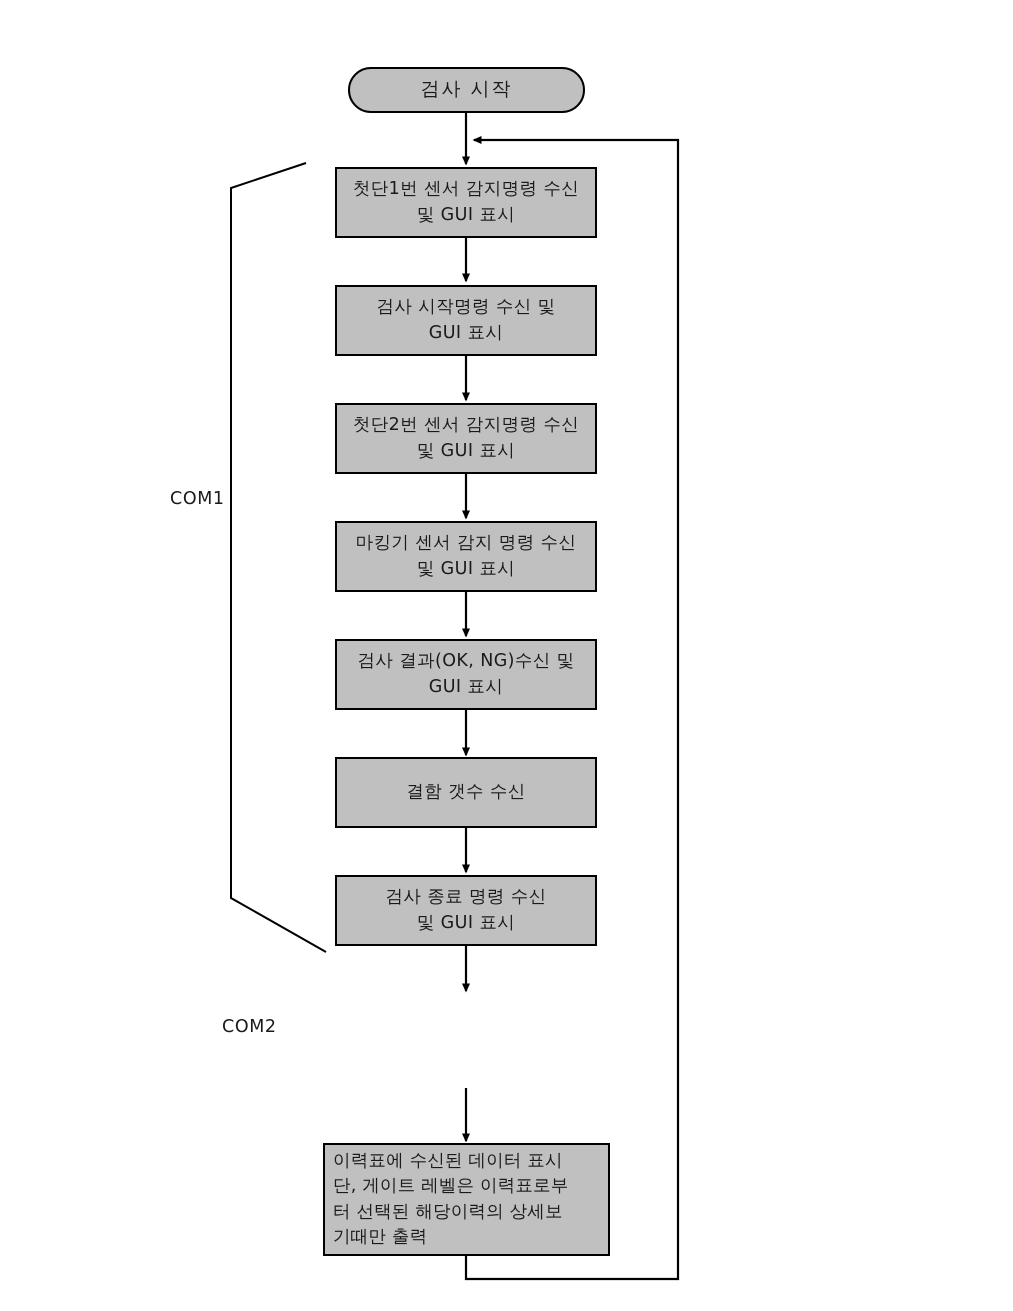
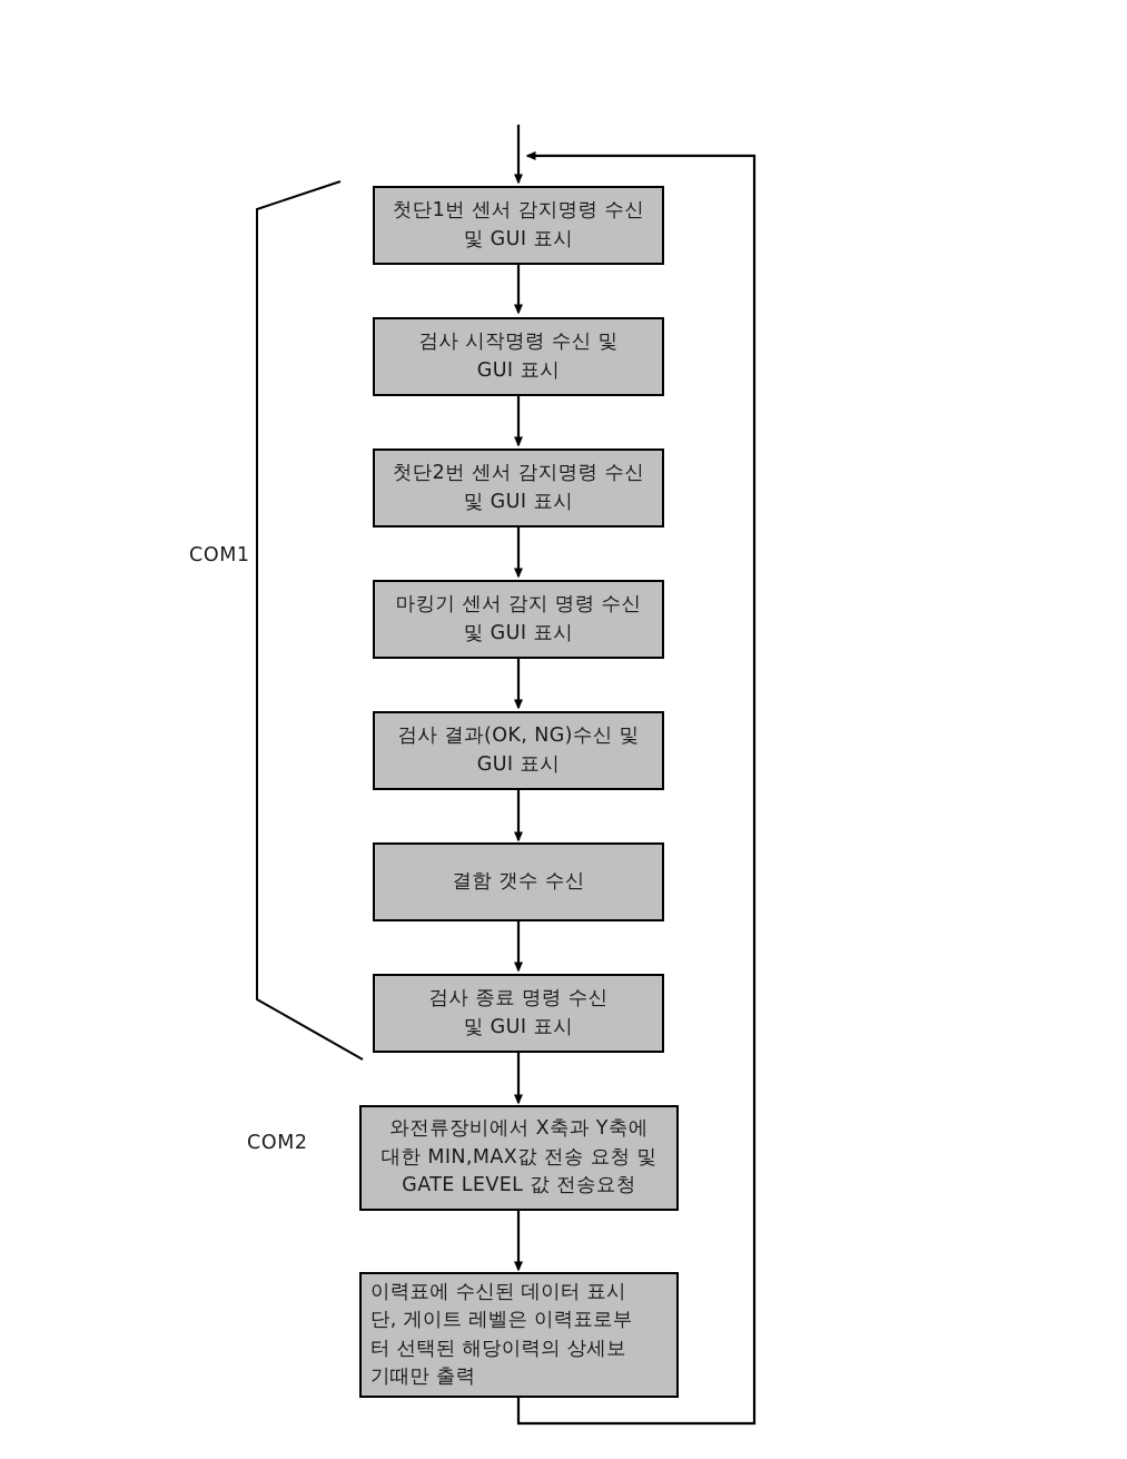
  COM1
  COM2
- 검사 시작
  첫단1번 센서 감지명령 수신
  및 GUI 표시
  검사 시작명령 수신 및
  GUI 표시
  첫단2번 센서 감지명령 수신
  및 GUI 표시
  마킹기 센서 감지 명령 수신
  및 GUI 표시
  검사 결과(OK, NG)수신 및
  GUI 표시
  결함 갯수 수신
  검사 종료 명령 수신
  및 GUI 표시
+ 와전류장비에서 X축과 Y축에
+ 대한 MIN,MAX값 전송 요청 및
+ GATE LEVEL 값 전송요청
  이력표에 수신된 데이터 표시
  단, 게이트 레벨은 이력표로부
  터 선택된 해당이력의 상세보
  기때만 출력
